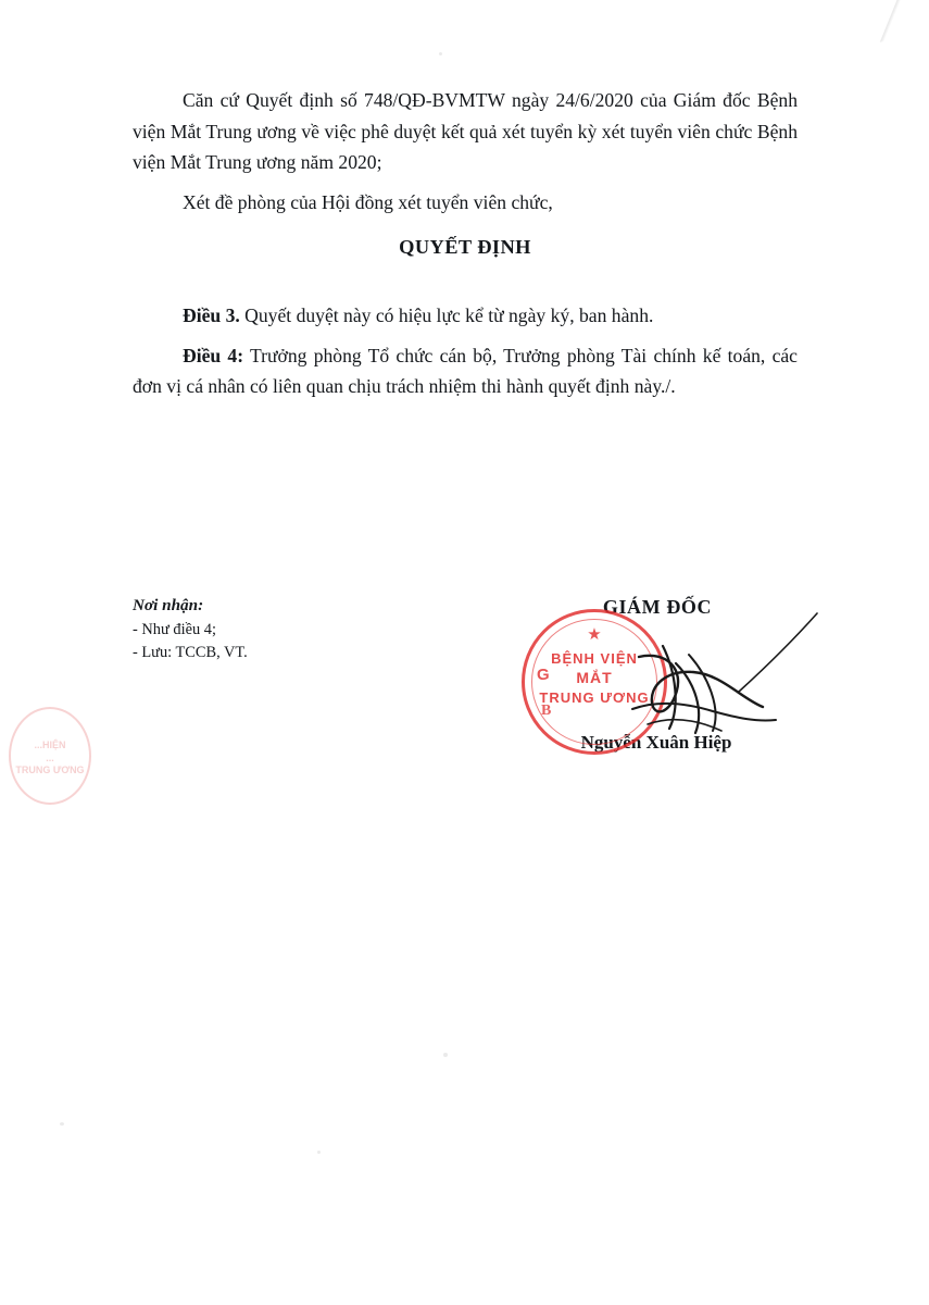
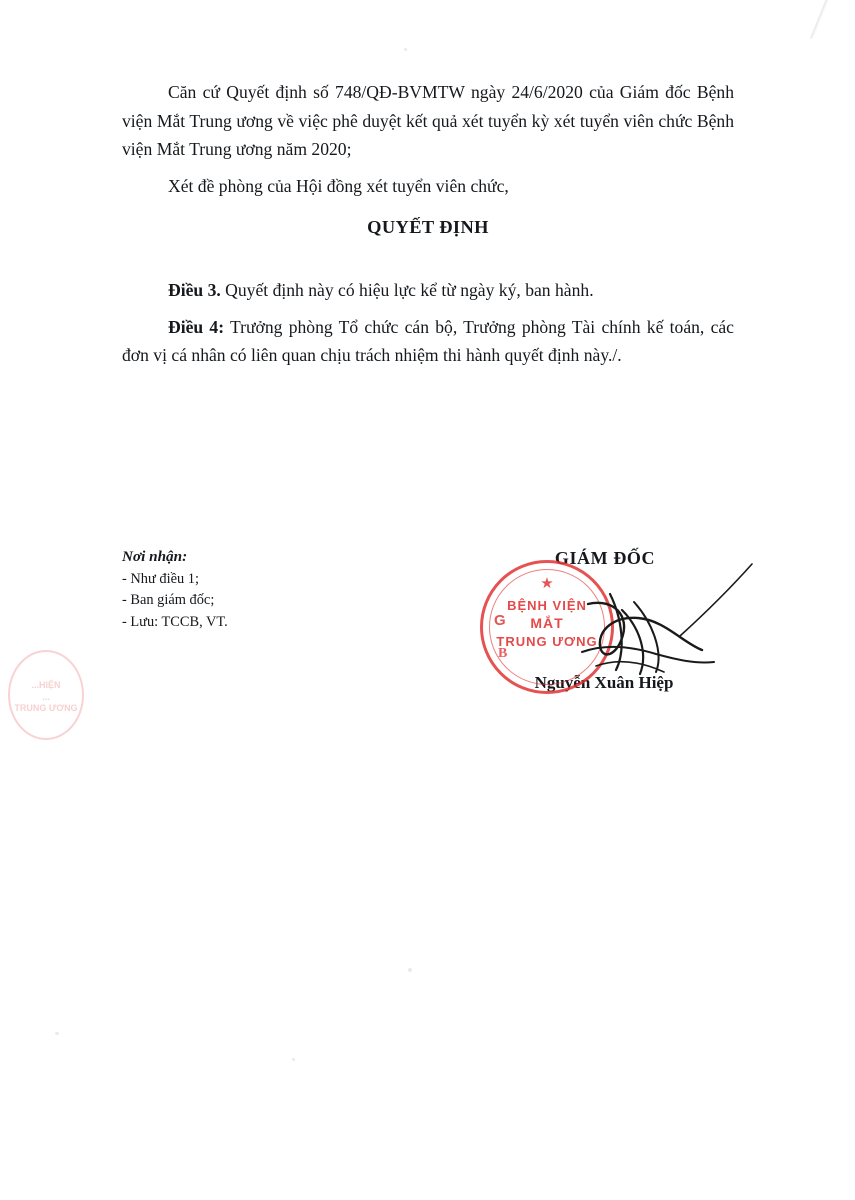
  Căn cứ Quyết định số 748/QĐ-BVMTW ngày 24/6/2020 của Giám đốc Bệnh viện Mắt Trung ương về việc phê duyệt kết quả xét tuyển kỳ xét tuyển viên chức Bệnh viện Mắt Trung ương năm 2020;
  Xét đề phòng của Hội đồng xét tuyển viên chức,
  QUYẾT ĐỊNH
- Điều 3. Quyết duyệt này có hiệu lực kể từ ngày ký, ban hành.
+ Điều 3. Quyết định này có hiệu lực kể từ ngày ký, ban hành.
  Điều 4: Trưởng phòng Tổ chức cán bộ, Trưởng phòng Tài chính kế toán, các đơn vị cá nhân có liên quan chịu trách nhiệm thi hành quyết định này./.
  Nơi nhận:
- - Như điều 4;
+ - Như điều 1;
+ - Ban giám đốc;
  - Lưu: TCCB, VT.
  GIÁM ĐỐC
  Nguyễn Xuân Hiệp
  ★
  G
  B
  BỆNH VIỆN
  MẮT
  TRUNG ƯƠNG
  ...HIỆN
  ...
  TRUNG ƯƠNG
